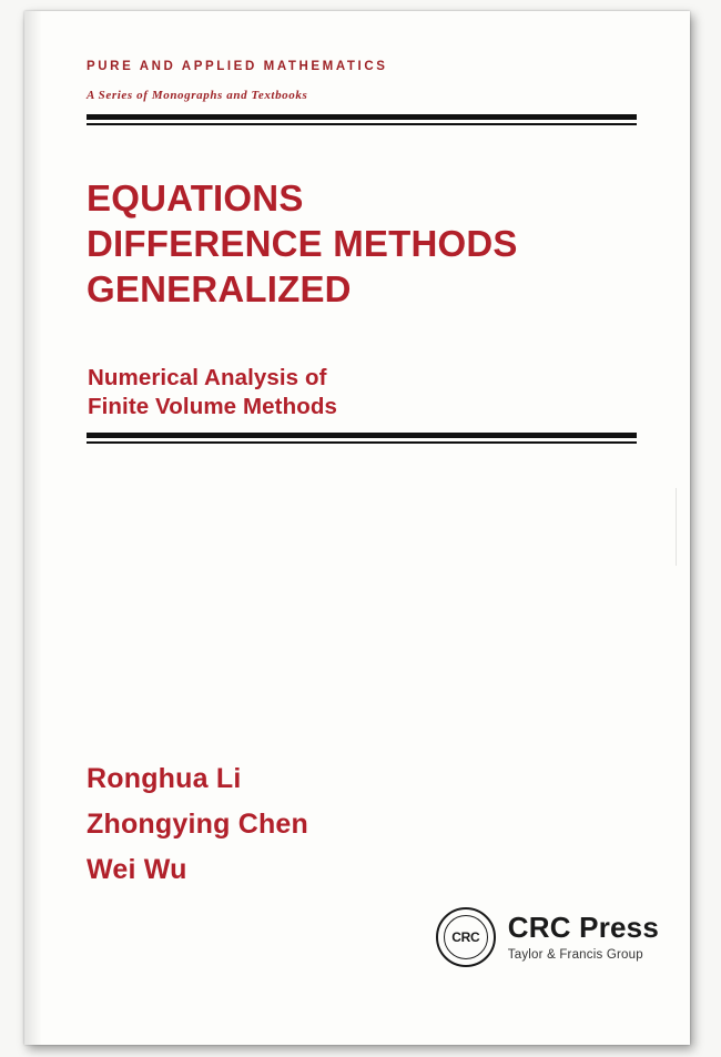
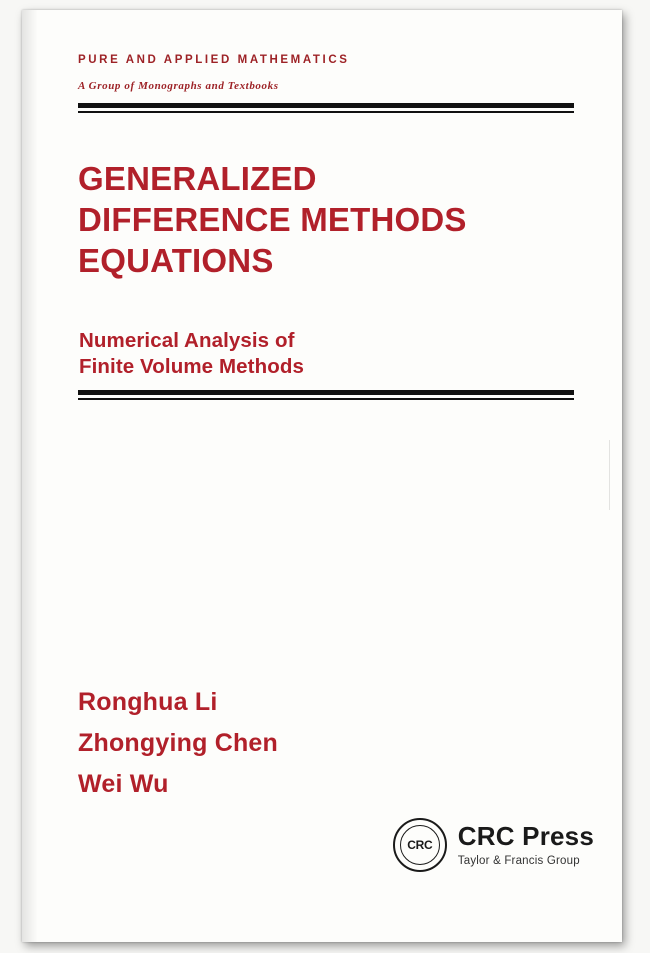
  PURE AND APPLIED MATHEMATICS
- A Series of Monographs and Textbooks
+ A Group of Monographs and Textbooks
- EQUATIONS
+ GENERALIZED
  DIFFERENCE METHODS
- GENERALIZED
+ EQUATIONS
  Numerical Analysis of
  Finite Volume Methods
  Ronghua Li
  Zhongying Chen
  Wei Wu
  CRC
  CRC Press
  Taylor & Francis Group
